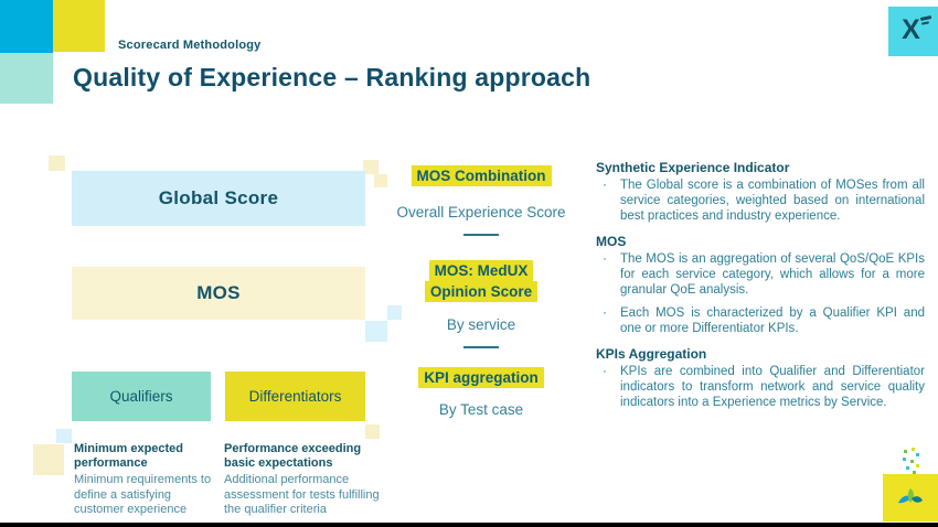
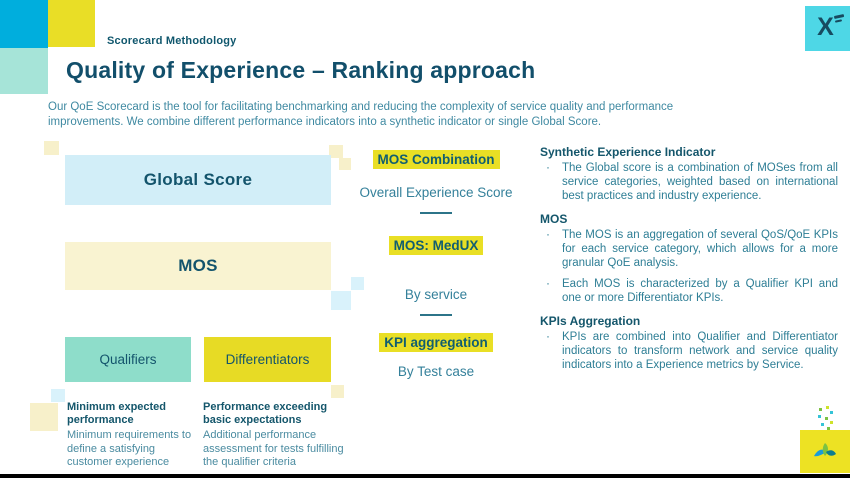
  Scorecard Methodology
  Quality of Experience – Ranking approach
+ Our QoE Scorecard is the tool for facilitating benchmarking and reducing the complexity of service quality and performance improvements. We combine different performance indicators into a synthetic indicator or single Global Score.
  X
  Global Score
  MOS
  Qualifiers
  Differentiators
  Minimum expected performance
  Minimum requirements to define a satisfying customer experience
  Performance exceeding basic expectations
  Additional performance assessment for tests fulfilling the qualifier criteria
  MOS Combination
  Overall Experience Score
  MOS: MedUX
- Opinion Score
  By service
  KPI aggregation
  By Test case
  Synthetic Experience Indicator
  ·
  The Global score is a combination of MOSes from all service categories, weighted based on international best practices and industry experience.
  MOS
  ·
  The MOS is an aggregation of several QoS/QoE KPIs for each service category, which allows for a more granular QoE analysis.
  ·
  Each MOS is characterized by a Qualifier KPI and one or more Differentiator KPIs.
  KPIs Aggregation
  ·
  KPIs are combined into Qualifier and Differentiator indicators to transform network and service quality indicators into a Experience metrics by Service.
